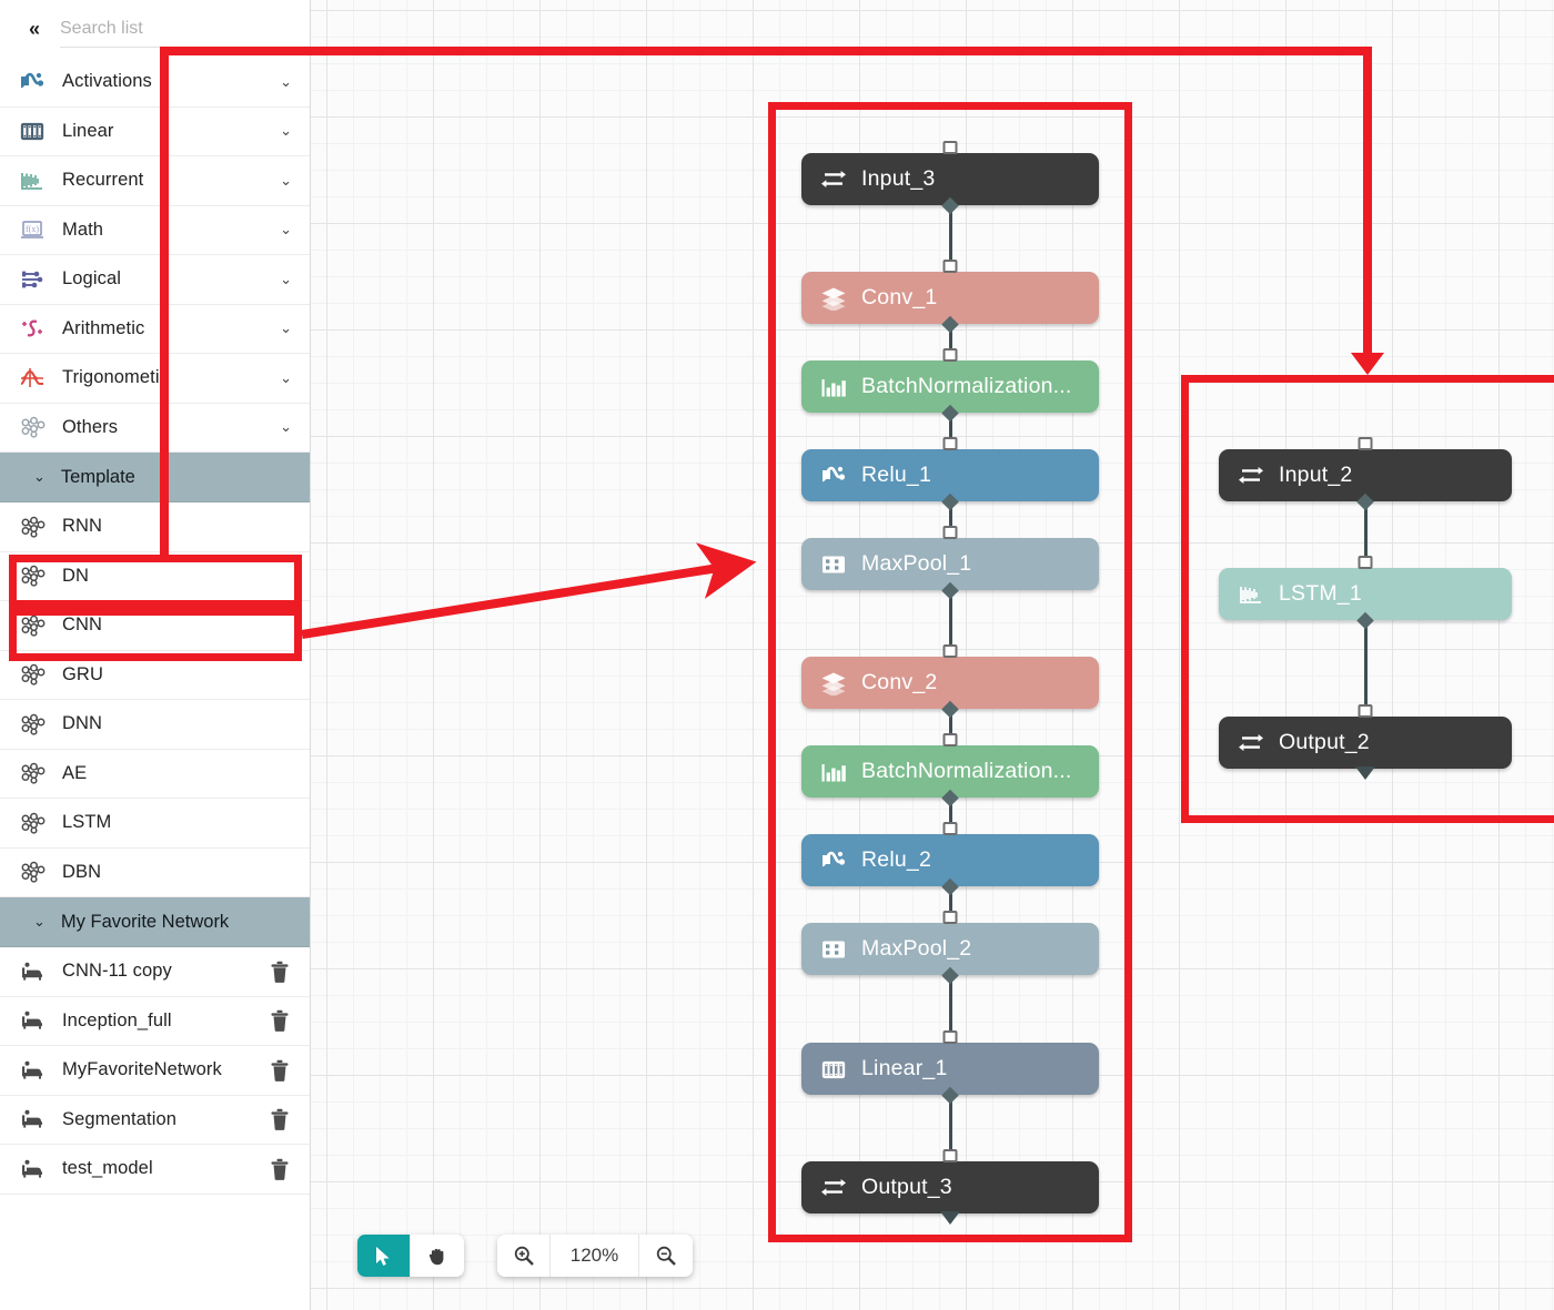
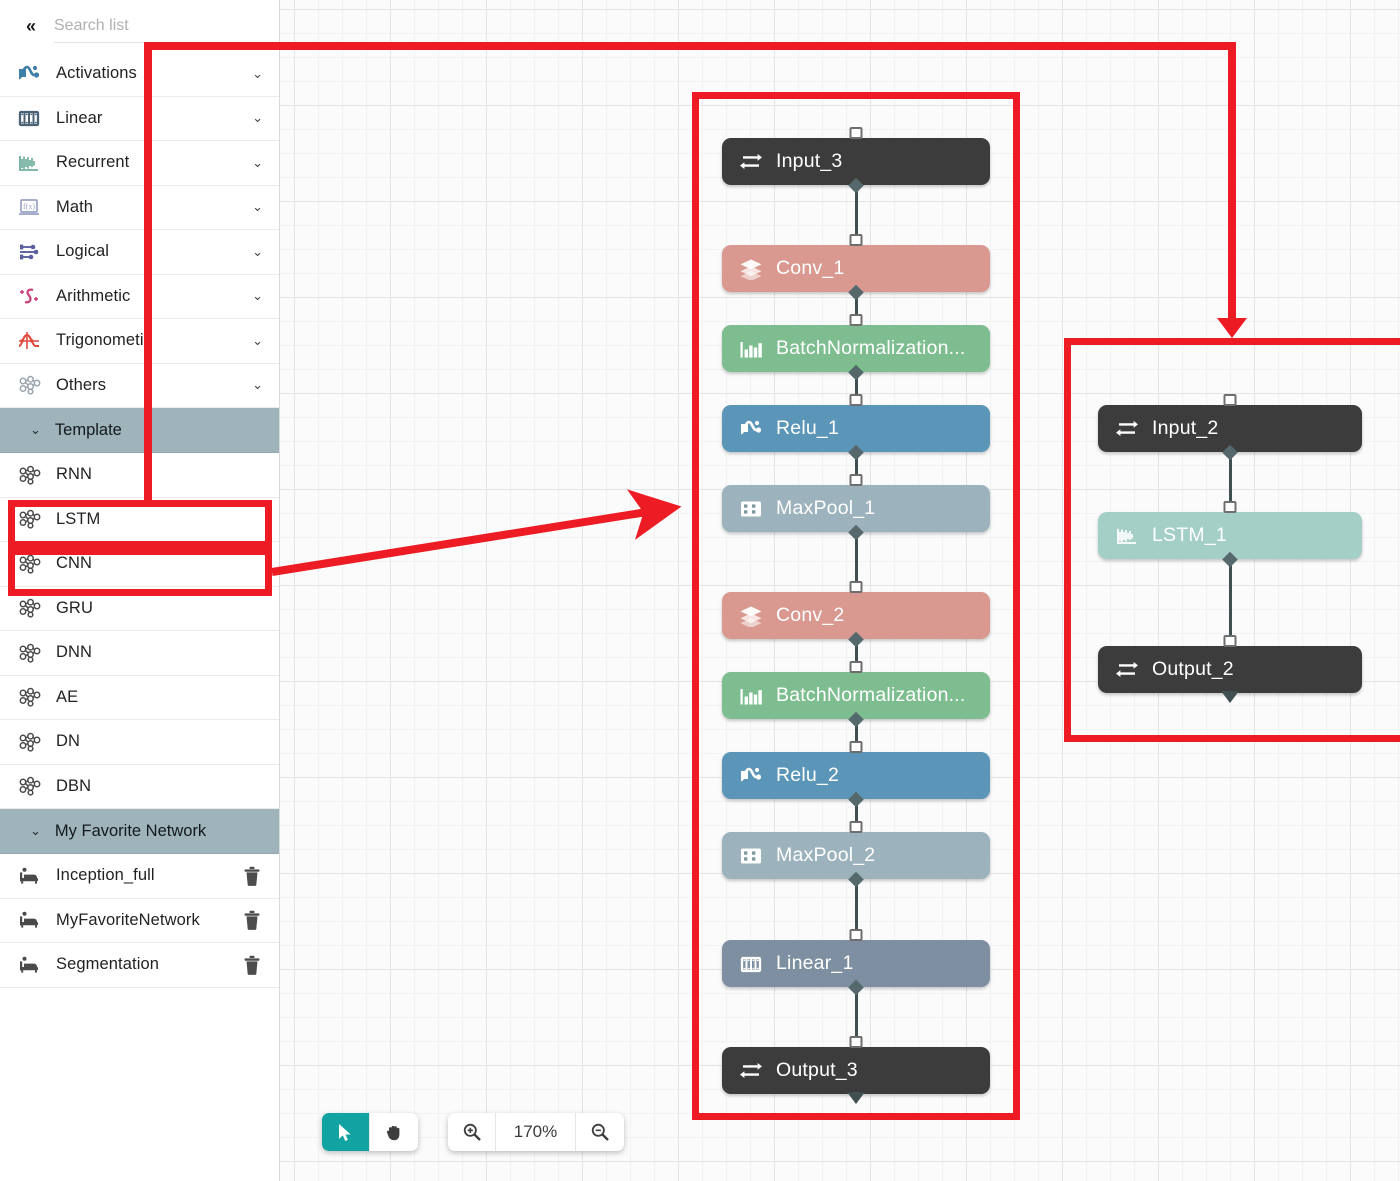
  «
  Search list
  Activations
  ⌄
  Linear
  ⌄
  Recurrent
  ⌄
  f(x)
  Math
  ⌄
  Logical
  ⌄
  Arithmetic
  ⌄
  Trigonometi
  ⌄
  Others
  ⌄
  ⌄
  Template
  RNN
- DN
+ LSTM
  CNN
  GRU
  DNN
  AE
- LSTM
+ DN
  DBN
  ⌄
  My Favorite Network
- CNN-11 copy
  Inception_full
  MyFavoriteNetwork
  Segmentation
- test_model
  Input_3
  Conv_1
  BatchNormalization...
  Relu_1
  MaxPool_1
  Conv_2
  BatchNormalization...
  Relu_2
  MaxPool_2
  Linear_1
  Output_3
  Input_2
  LSTM_1
  Output_2
- 120%
+ 170%
